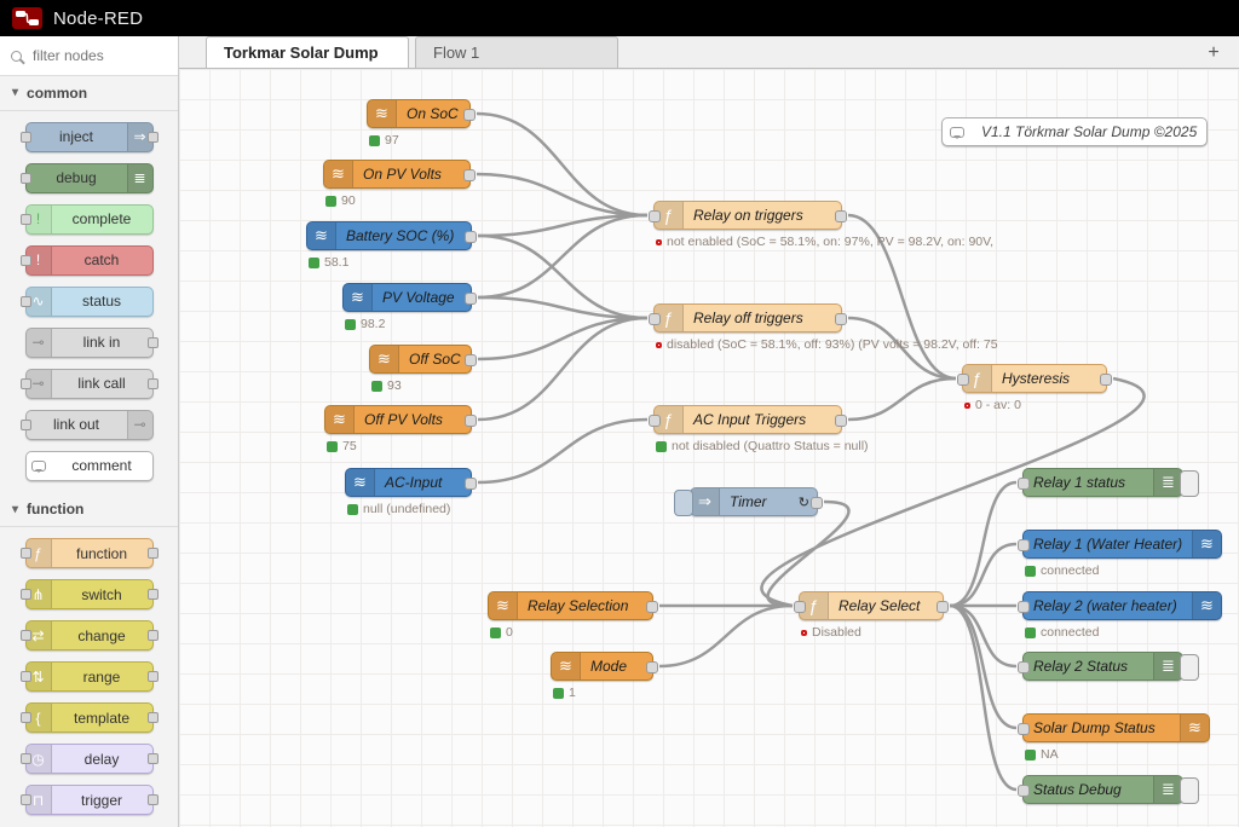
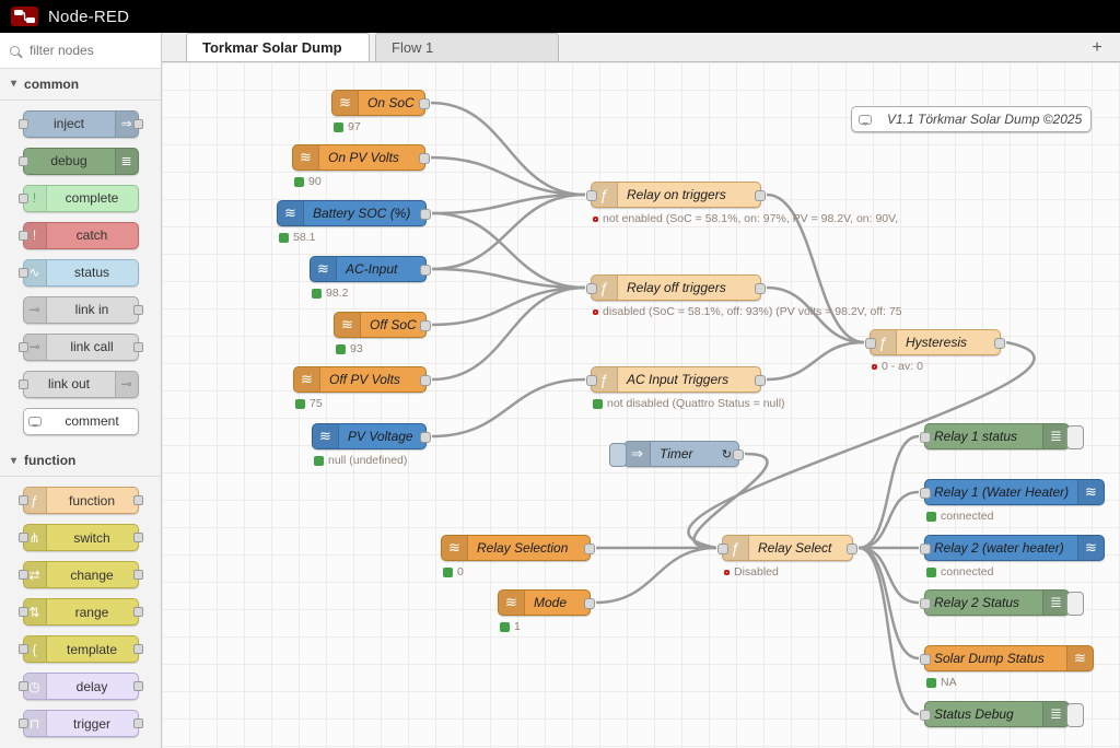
  Node-RED
  filter nodes
  ▾
  common
  inject
  ⇒
  debug
  ≣
  !
  complete
  !
  catch
  ∿
  status
  ⊸
  link in
  ⊸
  link call
  link out
  ⊸
  comment
  ▾
  function
  ƒ
  function
  ⋔
  switch
  ⇄
  change
  ⇅
  range
  {
  template
  ◷
  delay
  ⊓
  trigger
  Torkmar Solar Dump
  Flow 1
  +
  V1.1 Törkmar Solar Dump ©2025
  ≋
  On SoC
  97
  ≋
  On PV Volts
  90
  ≋
  Battery SOC (%)
  58.1
  ≋
- PV Voltage
+ AC-Input
  98.2
  ≋
  Off SoC
  93
  ≋
  Off PV Volts
  75
  ≋
- AC-Input
+ PV Voltage
  null (undefined)
  ƒ
  Relay on triggers
  not enabled (SoC = 58.1%, on: 97%, PV = 98.2V, on: 90V,
  ƒ
  Relay off triggers
  disabled (SoC = 58.1%, off: 93%) (PV volts = 98.2V, off: 75
  ƒ
  AC Input Triggers
  not disabled (Quattro Status = null)
  ƒ
  Hysteresis
  0 - av: 0
  ⇒
  Timer
  ↻
  ≋
  Relay Selection
  0
  ≋
  Mode
  1
  ƒ
  Relay Select
  Disabled
  Relay 1 status
  ≣
  Relay 1 (Water Heater)
  ≋
  connected
  Relay 2 (water heater)
  ≋
  connected
  Relay 2 Status
  ≣
  Solar Dump Status
  ≋
  NA
  Status Debug
  ≣
